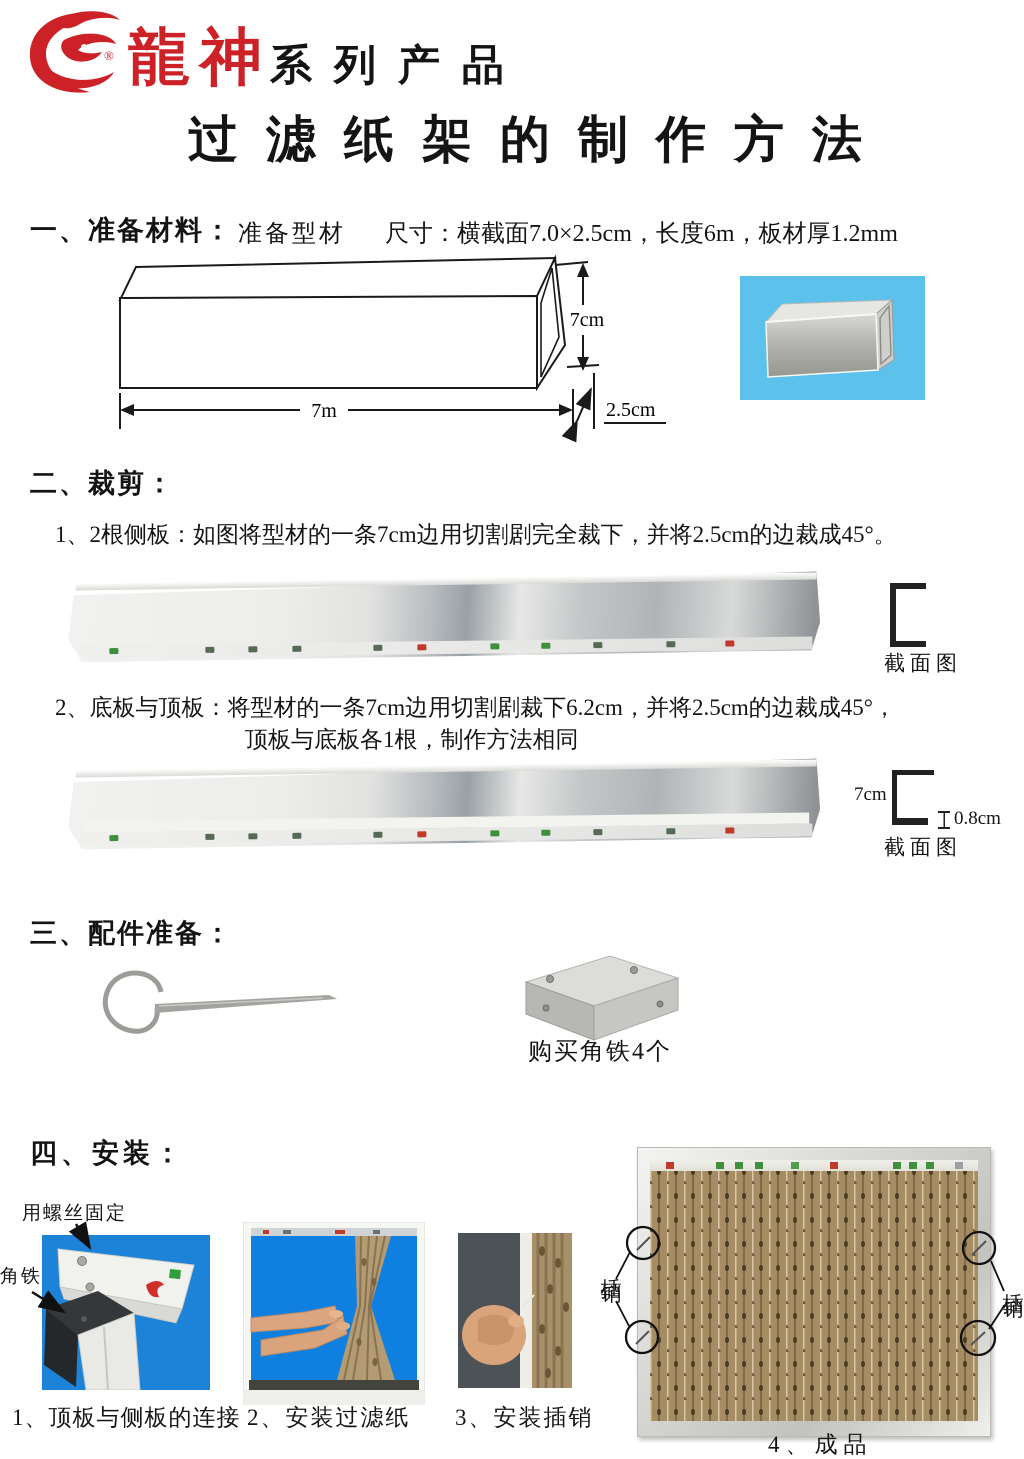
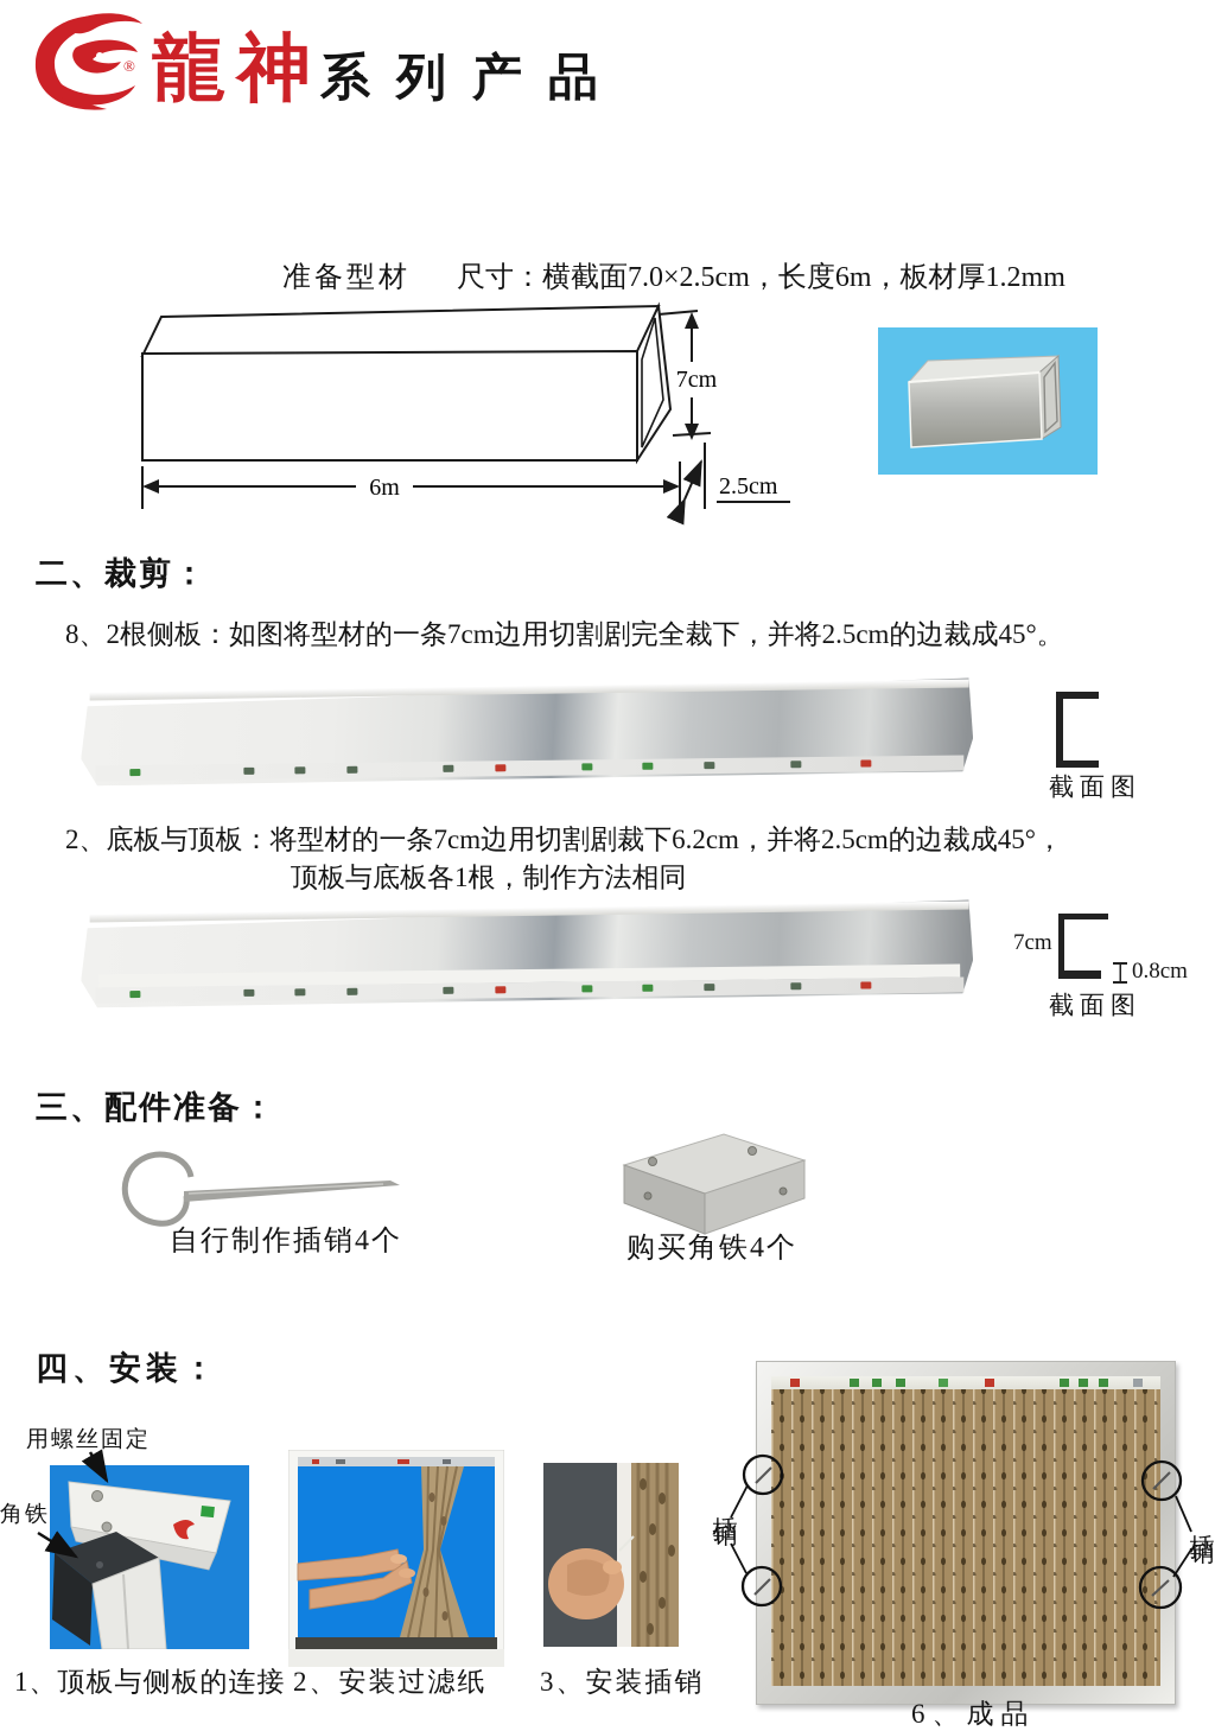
  ®
  龍神
  系列产品
- 过滤纸架的制作方法
- 一、准备材料：
  准备型材
  尺寸：横截面7.0×2.5cm，长度6m，板材厚1.2mm
  7cm
- 7m
+ 6m
  2.5cm
  二、裁剪：
- 1、2根侧板：如图将型材的一条7cm边用切割剧完全裁下，并将2.5cm的边裁成45°。
+ 8、2根侧板：如图将型材的一条7cm边用切割剧完全裁下，并将2.5cm的边裁成45°。
  截面图
  2、底板与顶板：将型材的一条7cm边用切割剧裁下6.2cm，并将2.5cm的边裁成45°，
  顶板与底板各1根，制作方法相同
  7cm
  0.8cm
  截面图
  三、配件准备：
+ 自行制作插销4个
  购买角铁4个
  四、安装：
  用螺丝固定
  角铁
  1、顶板与侧板的连接
  2、安装过滤纸
  3、安装插销
- 4、成品
+ 6、成品
